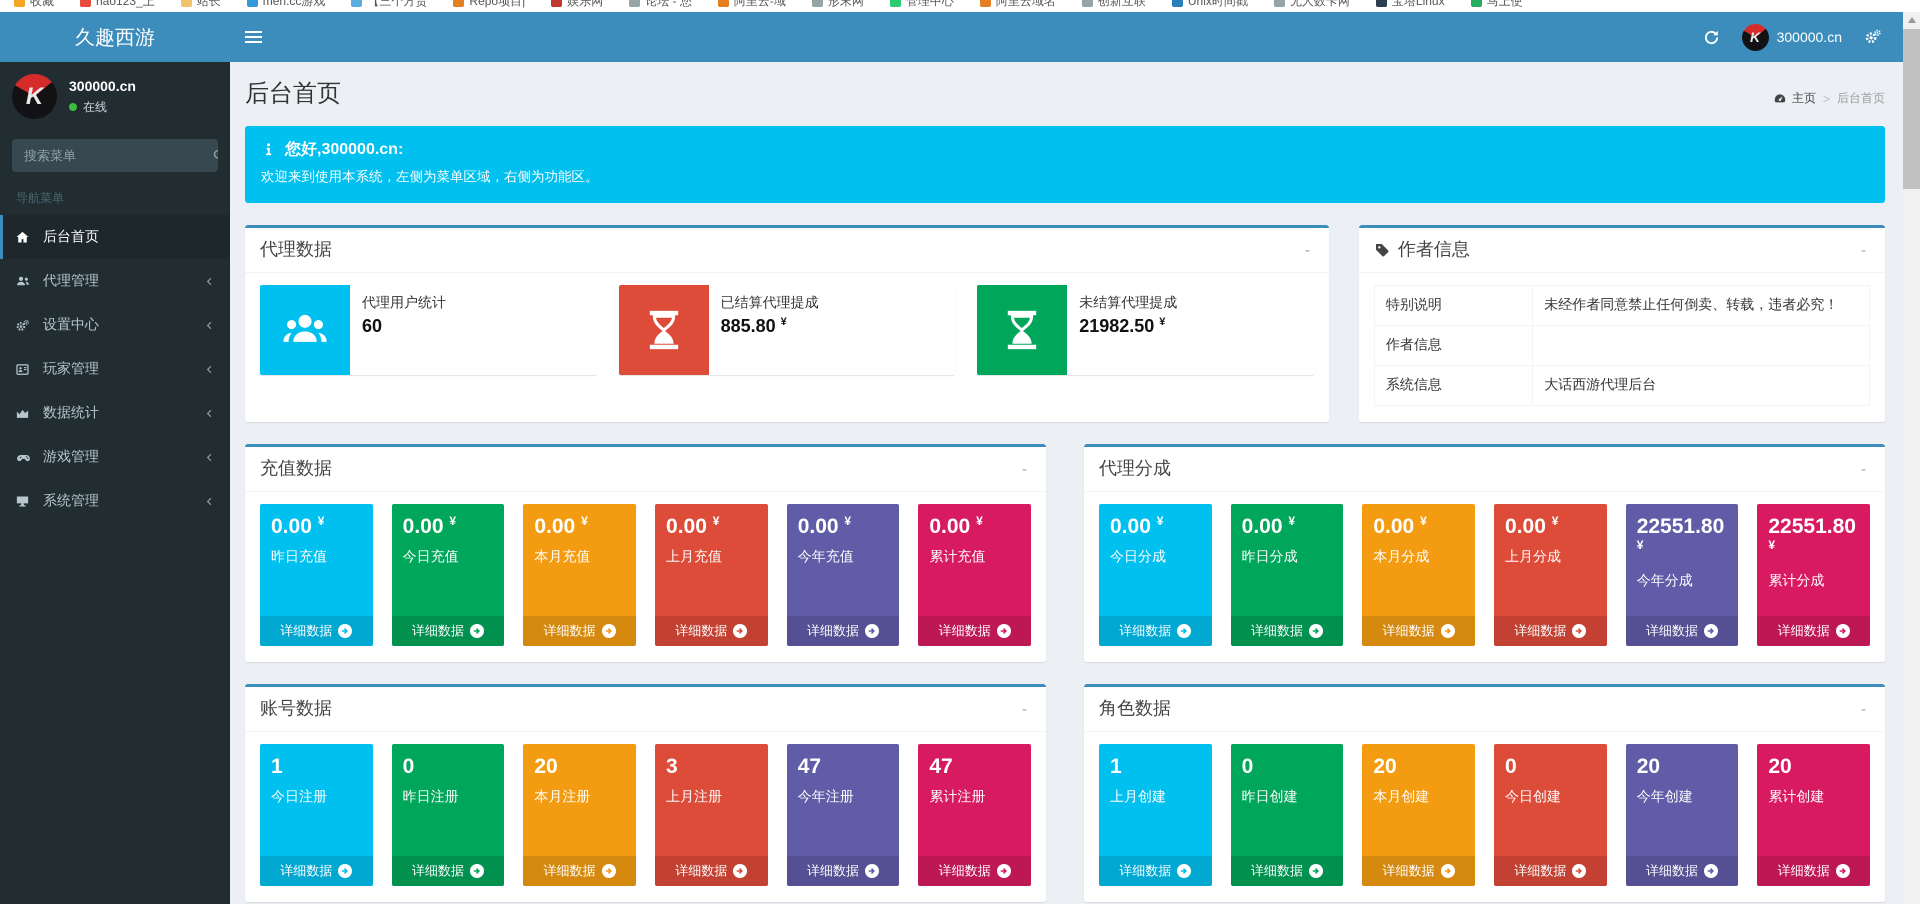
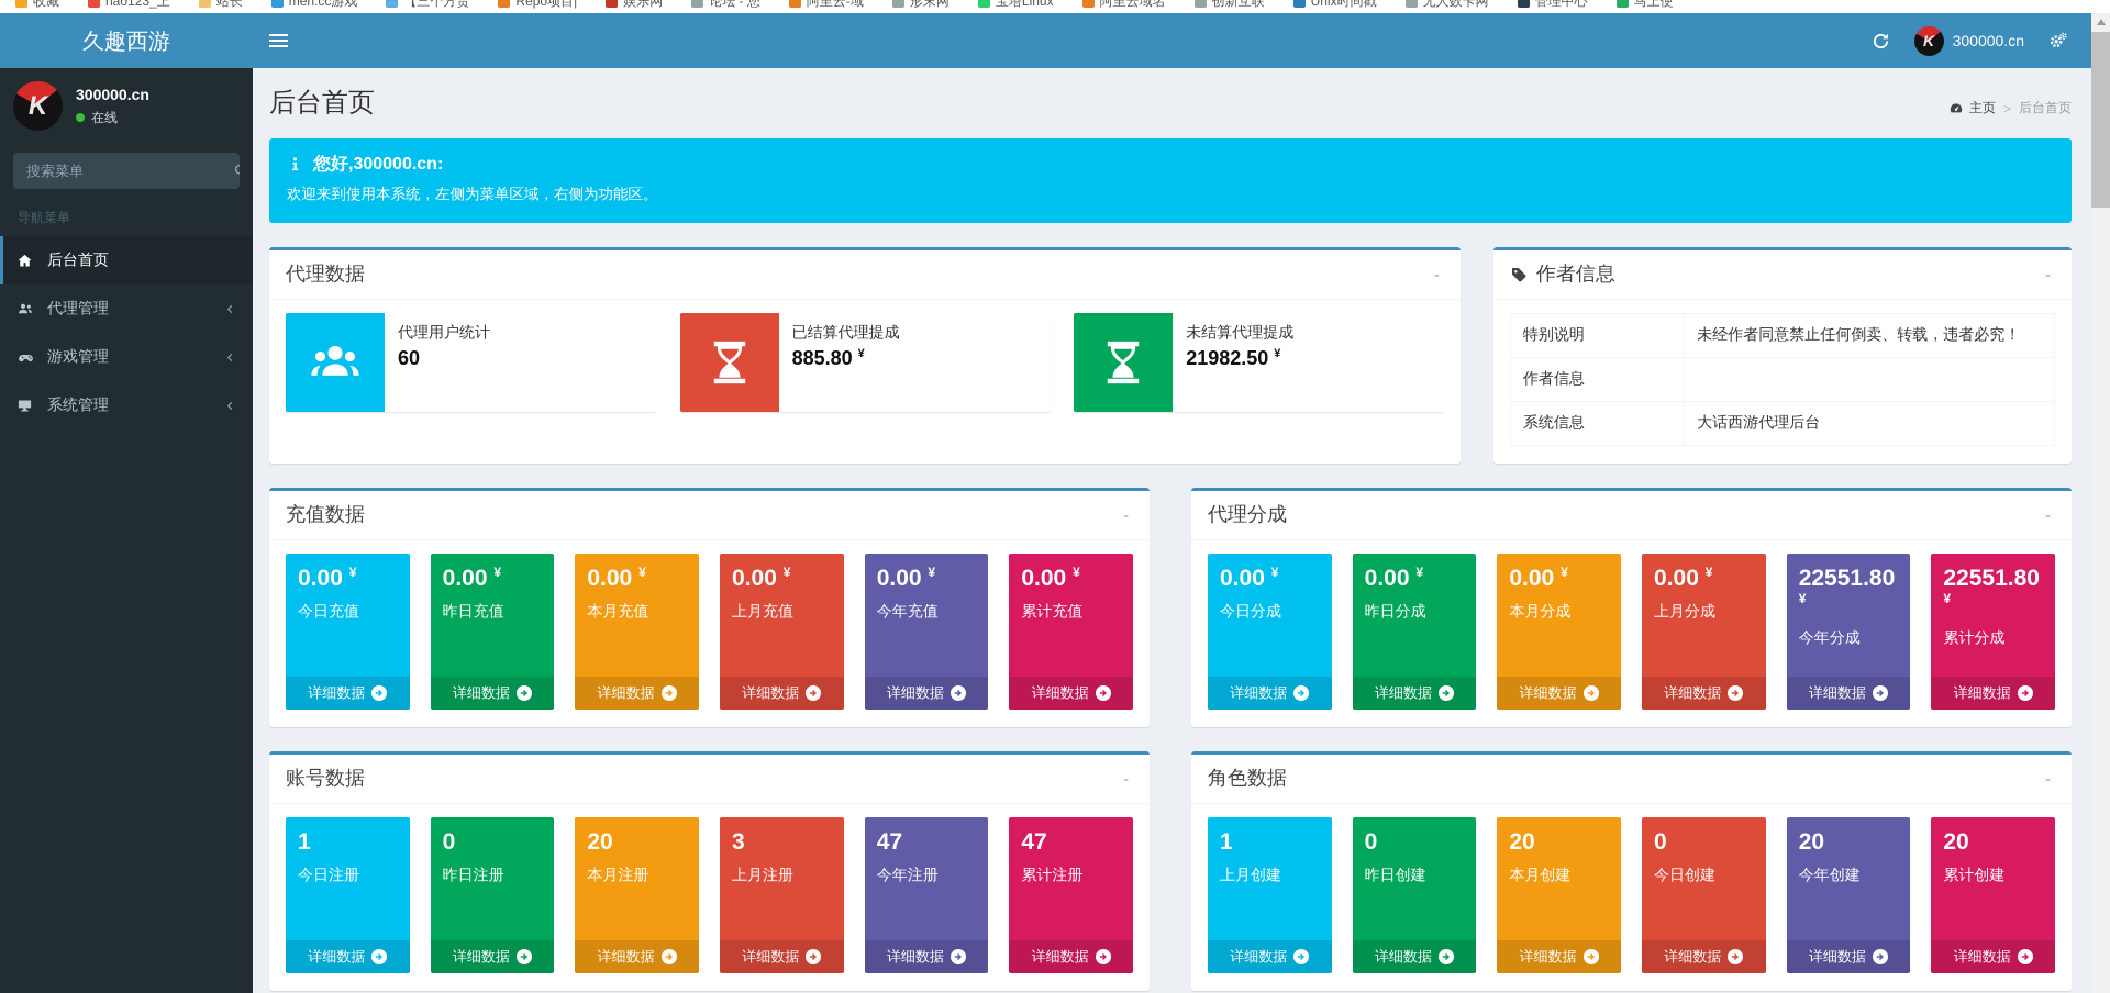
  收藏
  hao123_上
  站长
  meh.cc游戏
  【三个方贵
  Repo项目|
  娱乐网
  论坛 - 您
  阿里云-域
  形末网
- 管理中心
+ 宝塔Linux
  阿里云域名
  创新互联
  Unix时间戳
  无人数卡网
- 宝塔Linux
+ 管理中心
  马上使
  久趣西游
  K
  300000.cn
  K
  300000.cn
  在线
  搜索菜单
  导航菜单
  后台首页
  代理管理
- 设置中心
- 玩家管理
- 数据统计
  游戏管理
  系统管理
  后台首页
  主页
  >
  后台首页
  您好,300000.cn:
  欢迎来到使用本系统，左侧为菜单区域，右侧为功能区。
  代理数据
  -
  代理用户统计
  60
  已结算代理提成
  885.80 ¥
  未结算代理提成
  21982.50 ¥
  作者信息
  -
  特别说明	未经作者同意禁止任何倒卖、转载，违者必究！
  作者信息
  系统信息	大话西游代理后台
  充值数据
  -
  0.00 ¥
- 昨日充值
+ 今日充值
  详细数据
  0.00 ¥
- 今日充值
+ 昨日充值
  详细数据
  0.00 ¥
  本月充值
  详细数据
  0.00 ¥
  上月充值
  详细数据
  0.00 ¥
  今年充值
  详细数据
  0.00 ¥
  累计充值
  详细数据
  代理分成
  -
  0.00 ¥
  今日分成
  详细数据
  0.00 ¥
  昨日分成
  详细数据
  0.00 ¥
  本月分成
  详细数据
  0.00 ¥
  上月分成
  详细数据
  22551.80 ¥
  今年分成
  详细数据
  22551.80 ¥
  累计分成
  详细数据
  账号数据
  -
  1
  今日注册
  详细数据
  0
  昨日注册
  详细数据
  20
  本月注册
  详细数据
  3
  上月注册
  详细数据
  47
  今年注册
  详细数据
  47
  累计注册
  详细数据
  角色数据
  -
  1
  上月创建
  详细数据
  0
  昨日创建
  详细数据
  20
  本月创建
  详细数据
  0
  今日创建
  详细数据
  20
  今年创建
  详细数据
  20
  累计创建
  详细数据
